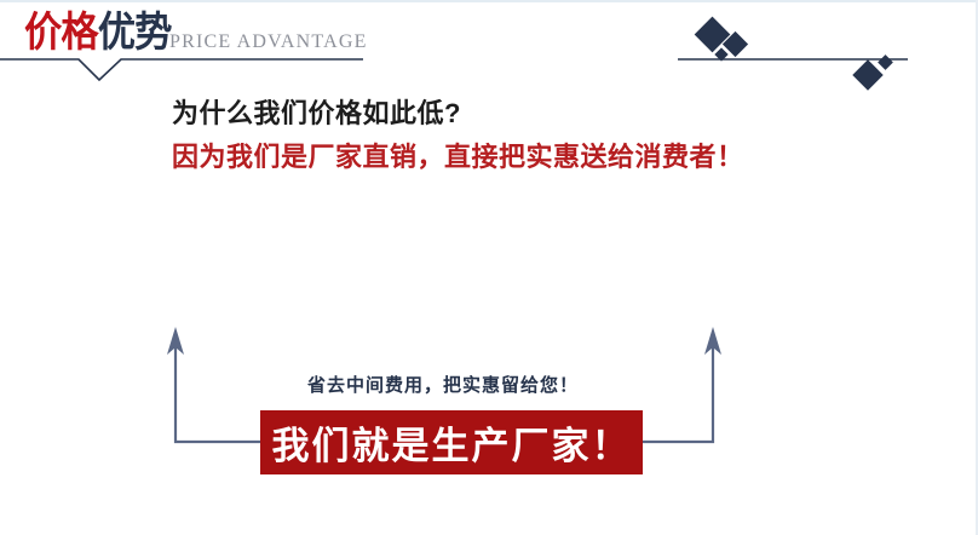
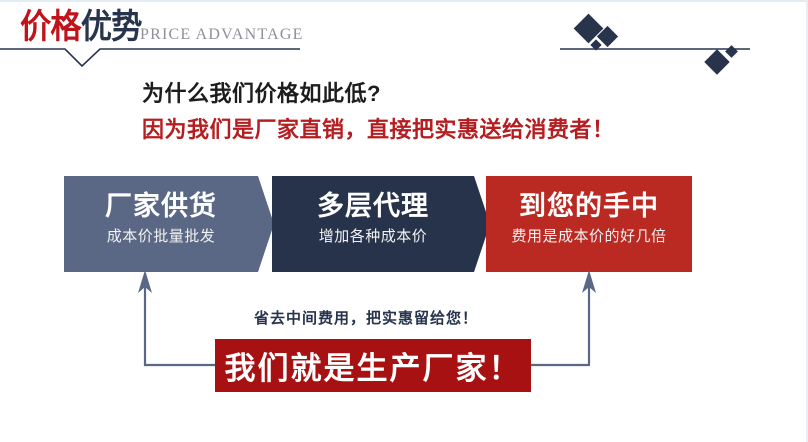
  价格优势
  PRICE ADVANTAGE
  为什么我们价格如此低?
  因为我们是厂家直销，直接把实惠送给消费者！
+ 厂家供货
+ 成本价批量批发
+ 多层代理
+ 增加各种成本价
+ 到您的手中
+ 费用是成本价的好几倍
  省去中间费用，把实惠留给您！
  我们就是生产厂家！
